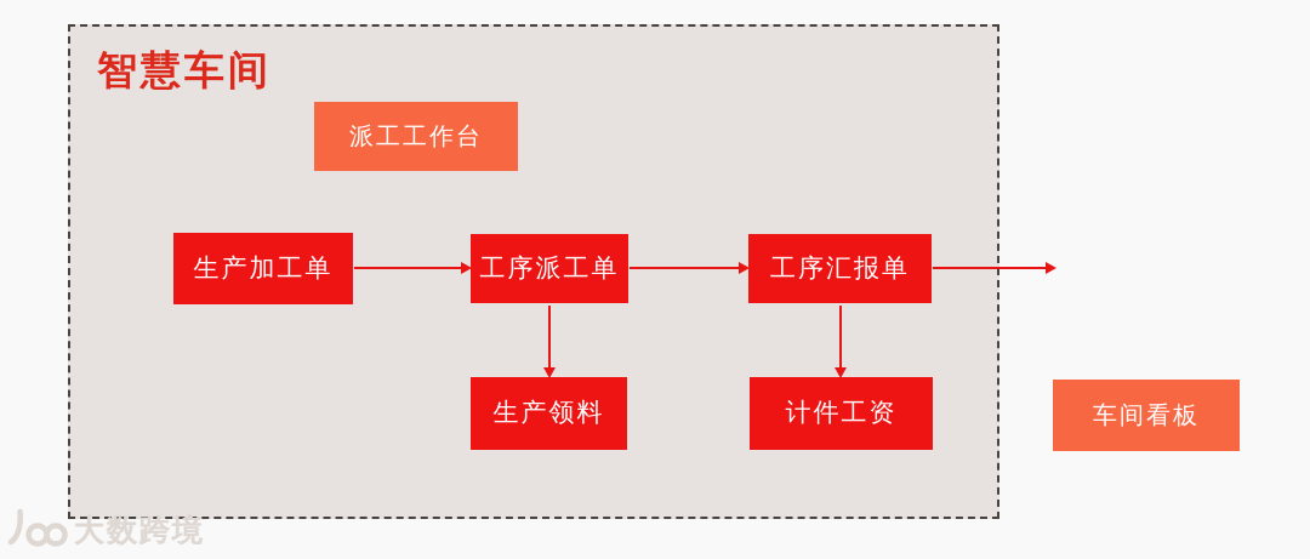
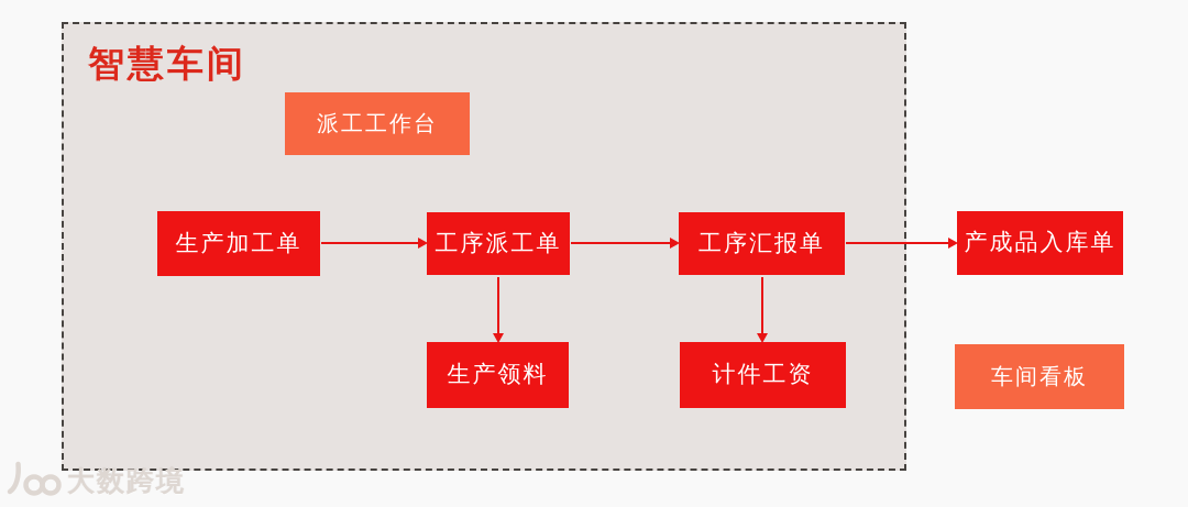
  智慧车间
  派工工作台
  生产加工单
  工序派工单
  工序汇报单
+ 产成品入库单
  生产领料
  计件工资
  车间看板
  大数跨境
